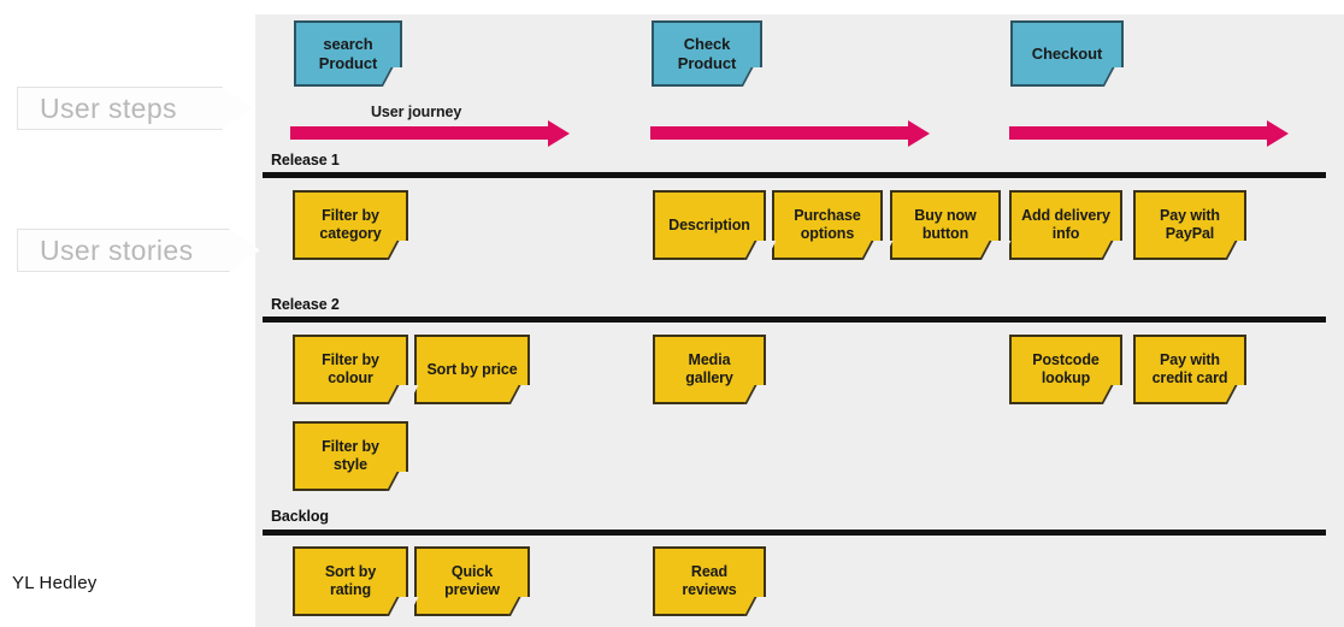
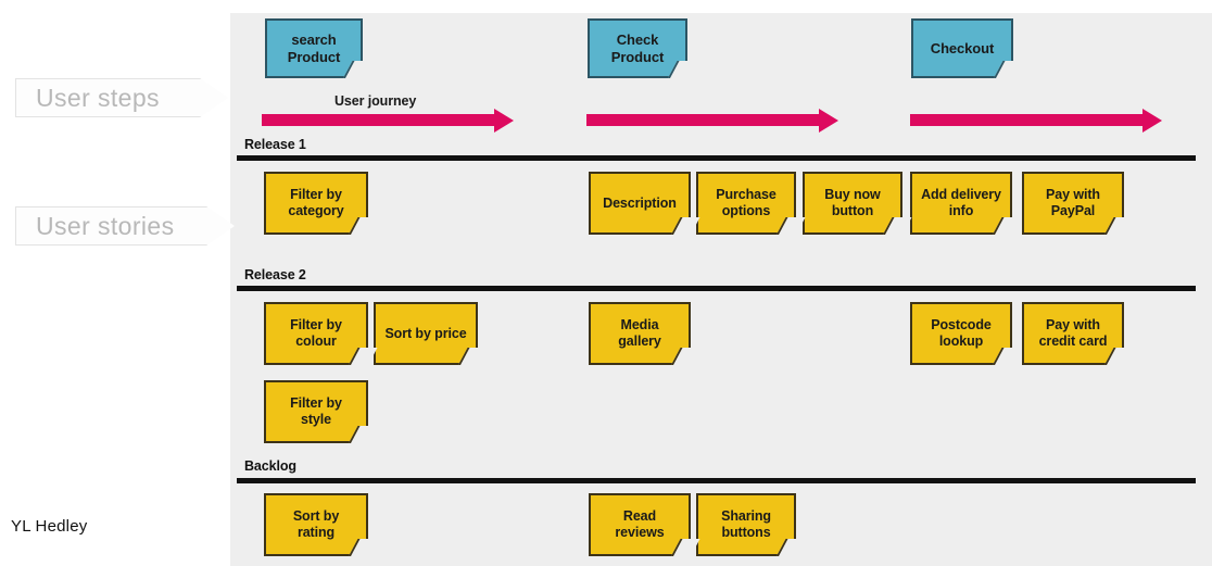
  User steps
  User stories
  YL Hedley
  search
  Product
  Check
  Product
  Checkout
  User journey
  Release 1
  Filter by
  category
  Description
  Purchase
  options
  Buy now
  button
  Add delivery
  info
  Pay with
  PayPal
  Release 2
  Filter by
  colour
  Sort by price
  Media
  gallery
  Postcode
  lookup
  Pay with
  credit card
  Filter by
  style
  Backlog
  Sort by
  rating
- Quick
- preview
  Read
  reviews
+ Sharing
+ buttons
